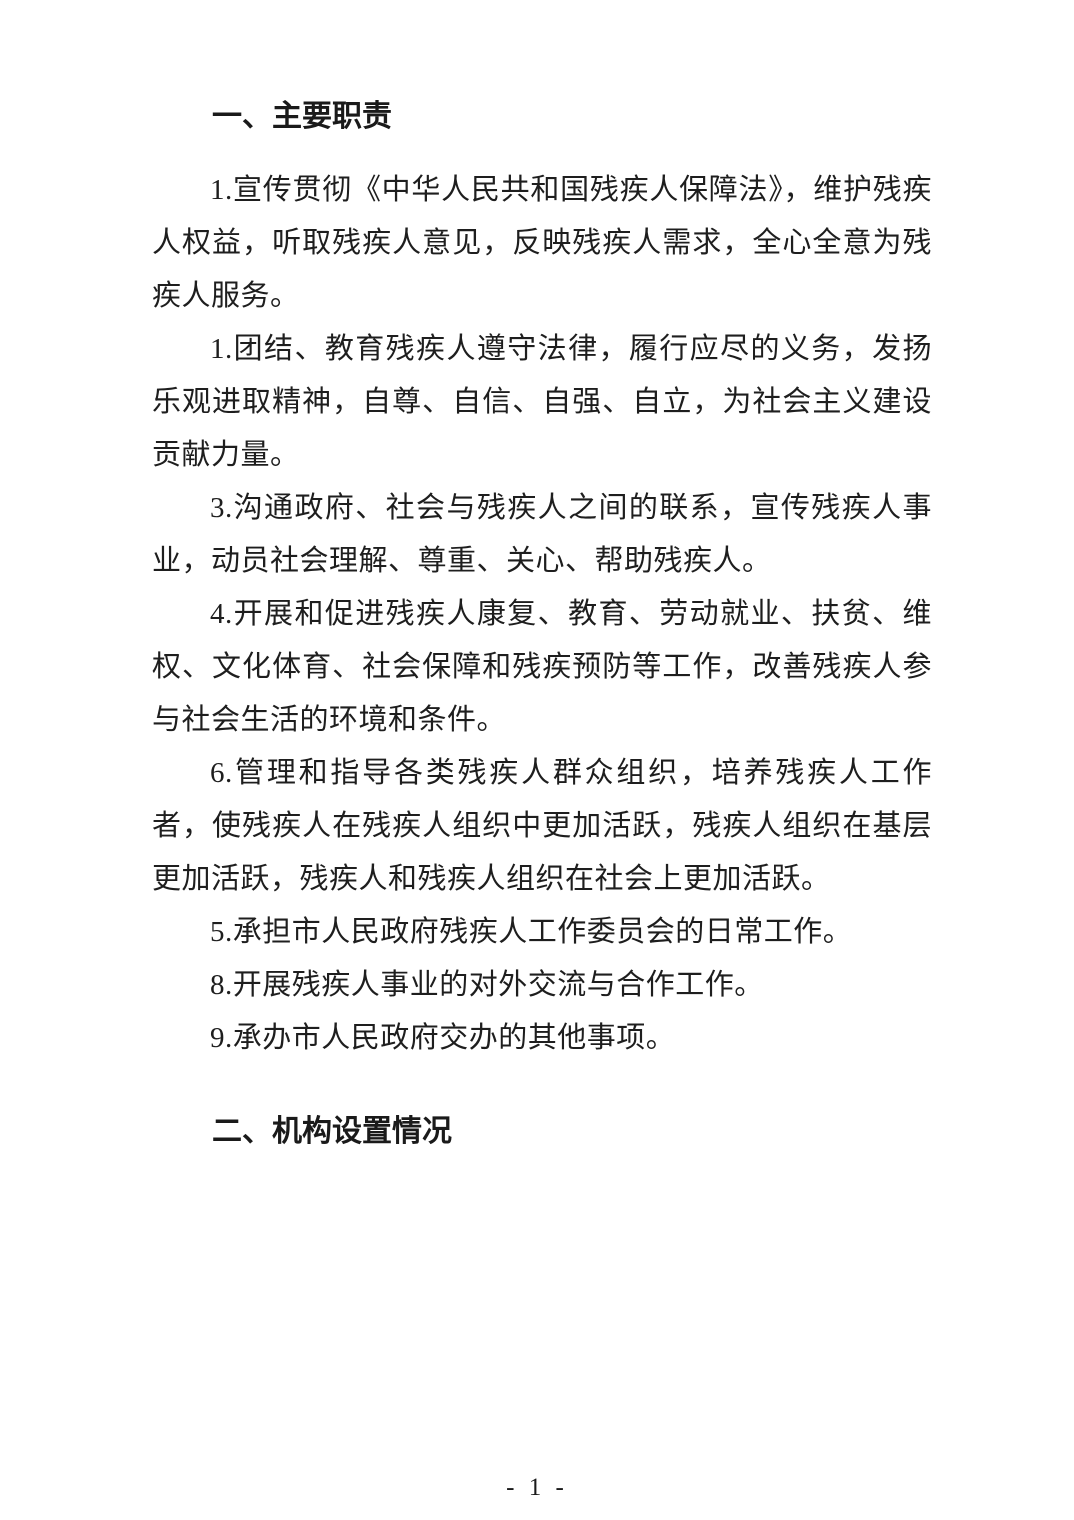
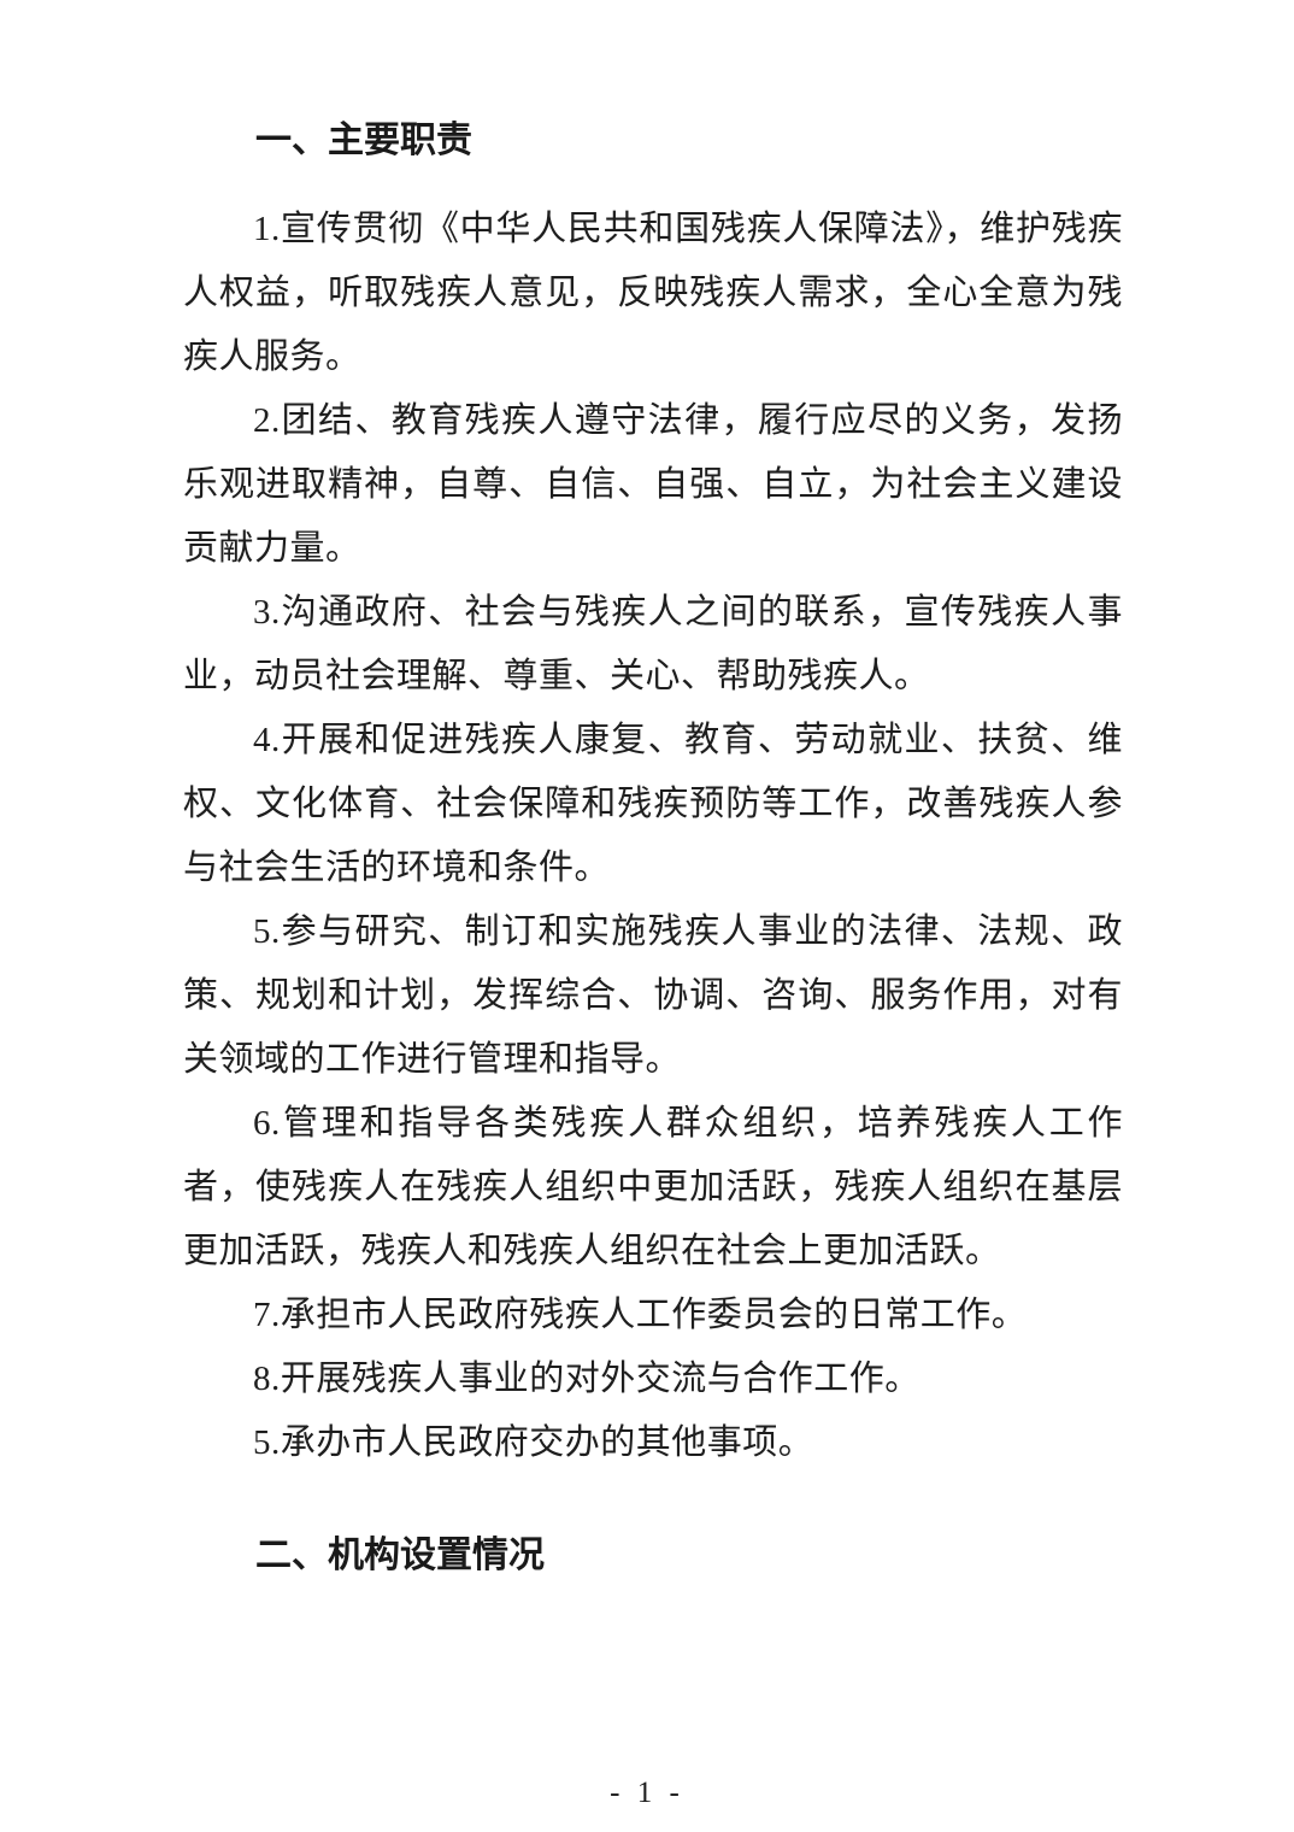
  一、主要职责
  1.宣传贯彻《中华人民共和国残疾人保障法》，维护残疾人权益，听取残疾人意见，反映残疾人需求，全心全意为残疾人服务。
- 1.团结、教育残疾人遵守法律，履行应尽的义务，发扬乐观进取精神，自尊、自信、自强、自立，为社会主义建设贡献力量。
+ 2.团结、教育残疾人遵守法律，履行应尽的义务，发扬乐观进取精神，自尊、自信、自强、自立，为社会主义建设贡献力量。
  3.沟通政府、社会与残疾人之间的联系，宣传残疾人事业，动员社会理解、尊重、关心、帮助残疾人。
  4.开展和促进残疾人康复、教育、劳动就业、扶贫、维权、文化体育、社会保障和残疾预防等工作，改善残疾人参与社会生活的环境和条件。
+ 5.参与研究、制订和实施残疾人事业的法律、法规、政策、规划和计划，发挥综合、协调、咨询、服务作用，对有关领域的工作进行管理和指导。
  6.管理和指导各类残疾人群众组织，培养残疾人工作者，使残疾人在残疾人组织中更加活跃，残疾人组织在基层更加活跃，残疾人和残疾人组织在社会上更加活跃。
- 5.承担市人民政府残疾人工作委员会的日常工作。
+ 7.承担市人民政府残疾人工作委员会的日常工作。
  8.开展残疾人事业的对外交流与合作工作。
- 9.承办市人民政府交办的其他事项。
+ 5.承办市人民政府交办的其他事项。
  二、机构设置情况
  - 1 -
